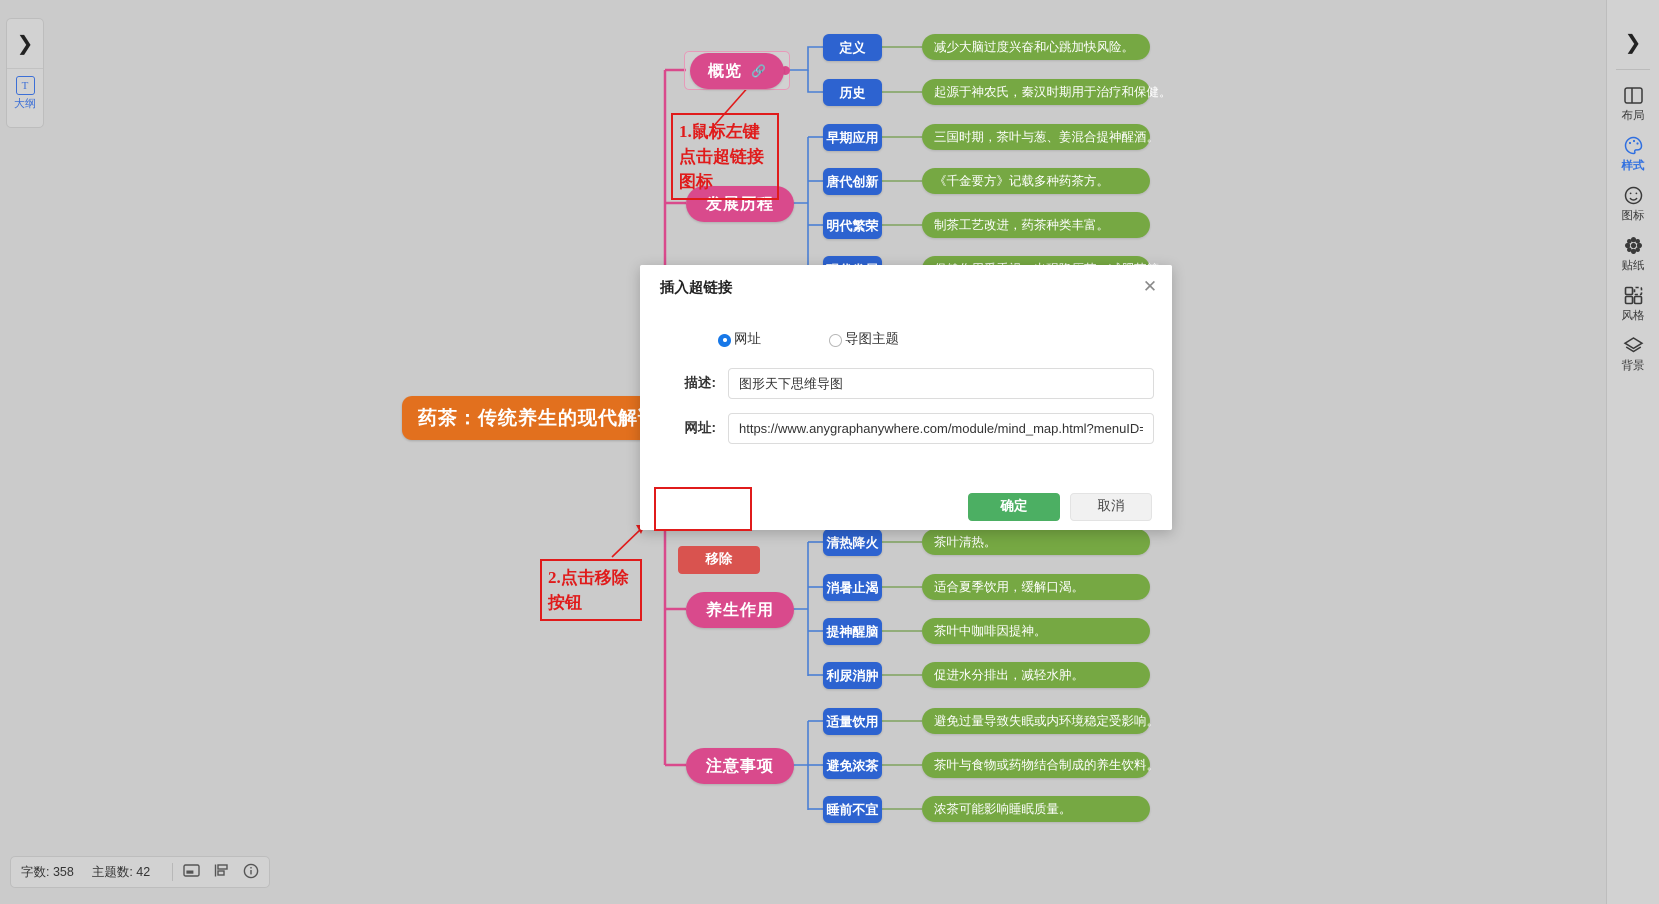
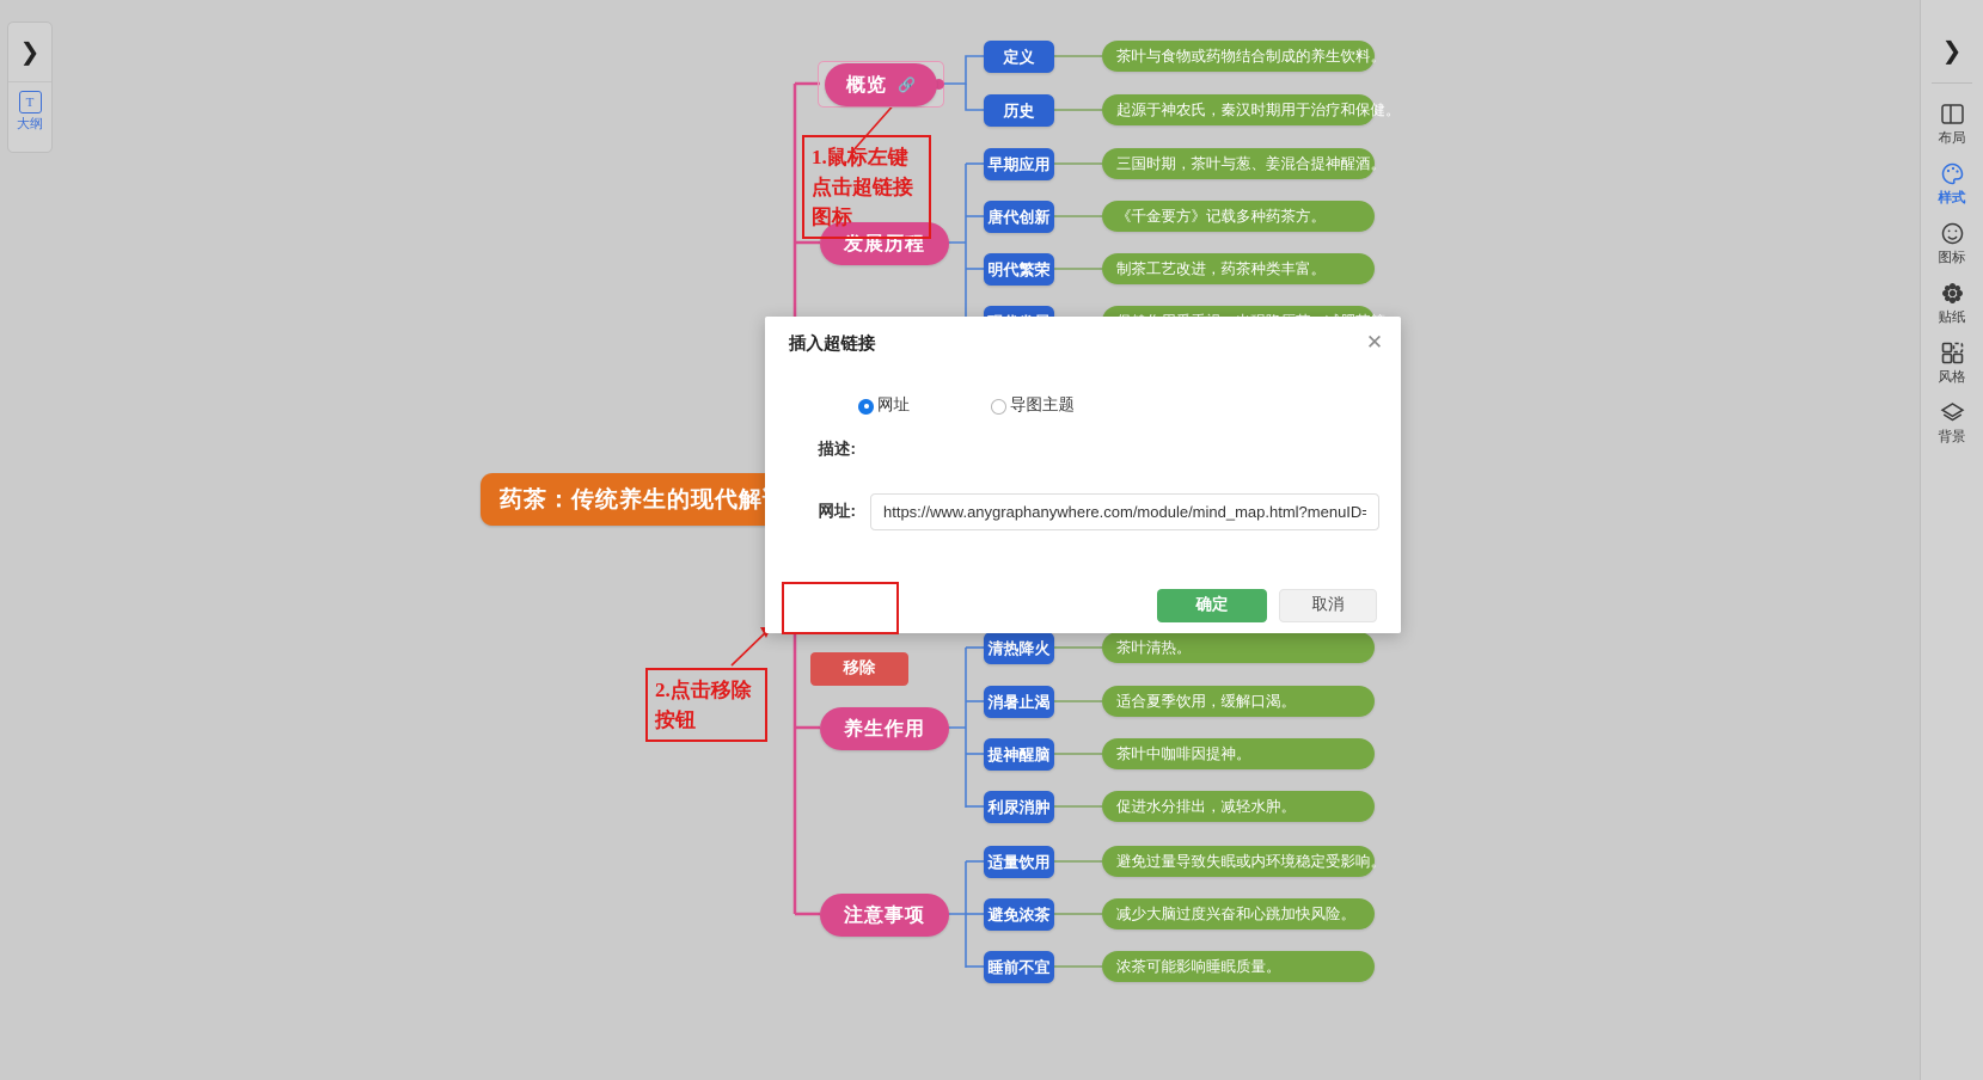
  药茶：传统养生的现代解
  概览
  🔗
  发展历程
  养生作用
  注意事项
  定义
  历史
  早期应用
  唐代创新
  明代繁荣
  清热降火
  消暑止渴
  提神醒脑
  利尿消肿
  适量饮用
  避免浓茶
  睡前不宜
- 减少大脑过度兴奋和心跳加快风险。
+ 茶叶与食物或药物结合制成的养生饮料。
  起源于神农氏，秦汉时期用于治疗和保健。
  三国时期，茶叶与葱、姜混合提神醒酒。
  《千金要方》记载多种药茶方。
  制茶工艺改进，药茶种类丰富。
  茶叶清热。
  适合夏季饮用，缓解口渴。
  茶叶中咖啡因提神。
  促进水分排出，减轻水肿。
  避免过量导致失眠或内环境稳定受影响。
- 茶叶与食物或药物结合制成的养生饮料。
+ 减少大脑过度兴奋和心跳加快风险。
  浓茶可能影响睡眠质量。
  1.鼠标左键点击超链接图标
  2.点击移除按钮
  ❯
  T
  大纲
  ❯
  布局
  样式
  图标
  贴纸
  风格
  背景
- 字数: 358
- 主题数: 42
  插入超链接
  ✕
  网址
  导图主题
  描述:
- 图形天下思维导图
  网址:
  https://www.anygraphanywhere.com/module/mind_map.html?menuID
  移除
  确定
  取消
